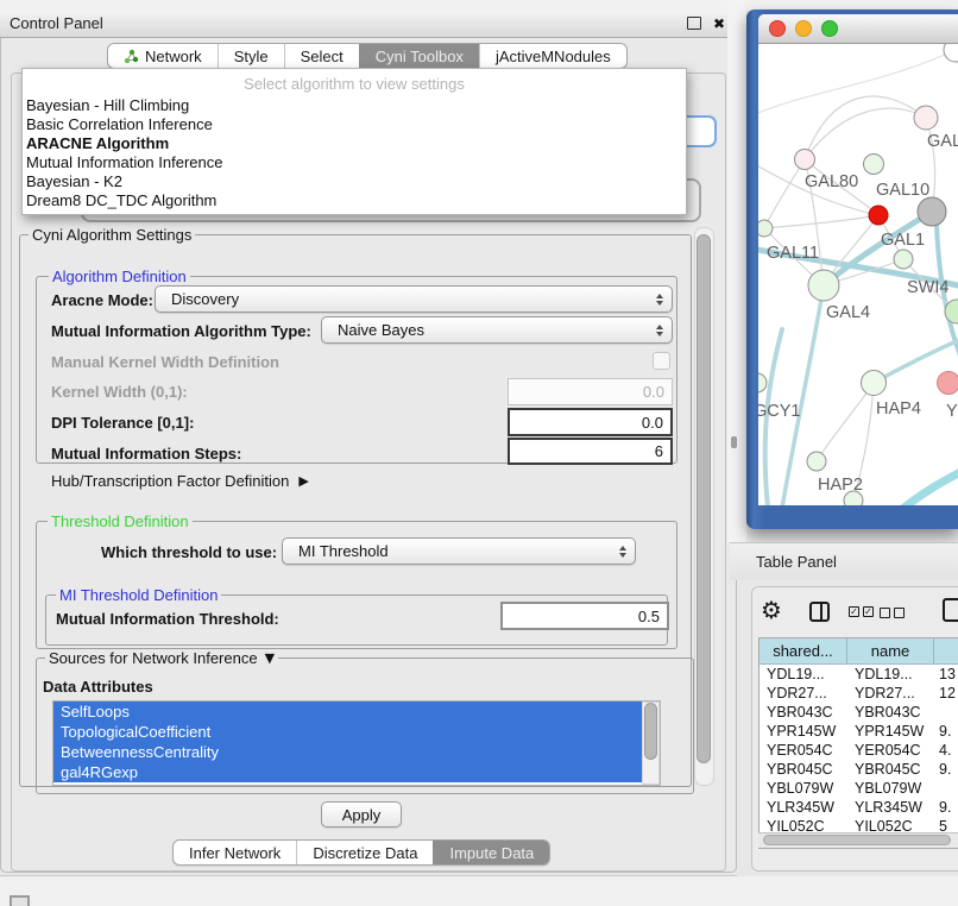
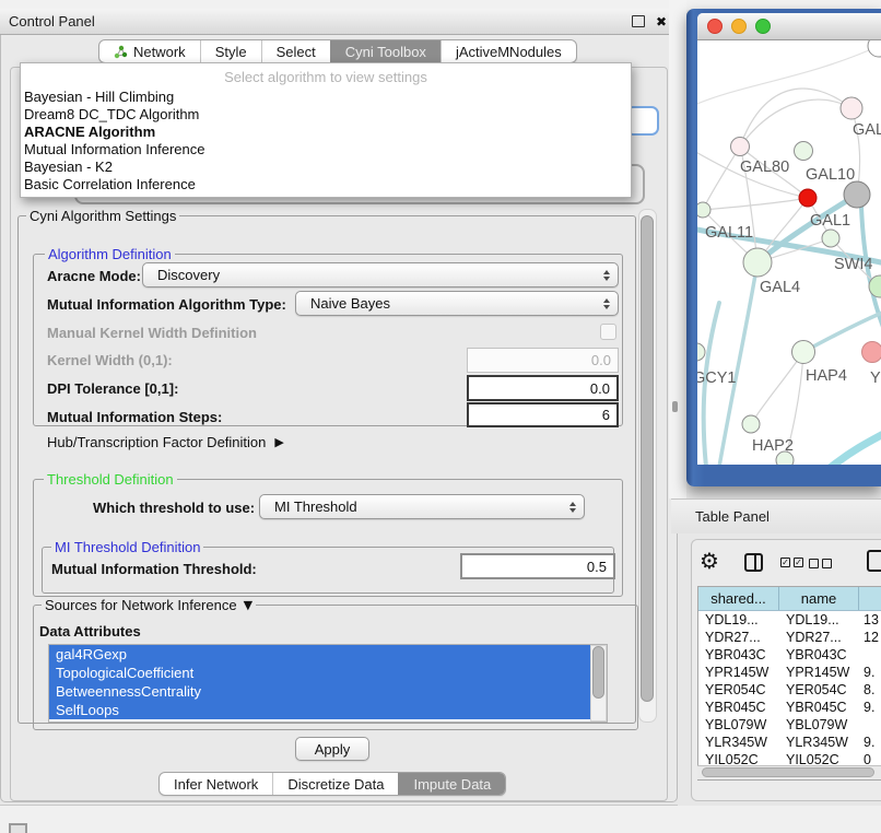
  Control Panel
  ✖
  Network
  Style
  Select
  Cyni Toolbox
  jActiveMNodules
  Select algorithm to view settings
  Bayesian - Hill Climbing
- Basic Correlation Inference
+ Dream8 DC_TDC Algorithm
  ARACNE Algorithm
  Mutual Information Inference
  Bayesian - K2
- Dream8 DC_TDC Algorithm
+ Basic Correlation Inference
  Cyni Algorithm Settings
  Algorithm Definition
  Aracne Mode:
  Discovery
  Mutual Information Algorithm Type:
  Naive Bayes
  Manual Kernel Width Definition
  Kernel Width (0,1):
  0.0
  DPI Tolerance [0,1]:
  0.0
  Mutual Information Steps:
  6
  Hub/Transcription Factor Definition
  ▶
  Threshold Definition
  Which threshold to use:
  MI Threshold
  MI Threshold Definition
  Mutual Information Threshold:
  0.5
  Sources for Network Inference
  ▼
  Data Attributes
- SelfLoops
+ gal4RGexp
  TopologicalCoefficient
  BetweennessCentrality
- gal4RGexp
+ SelfLoops
  Apply
  Infer Network
  Discretize Data
  Impute Data
  GAL
  GAL80
  GAL10
  GAL11
  GAL1
  SWI4
  GAL4
  GCY1
  HAP4
  Y
  HAP2
  Table Panel
  ⚙
  ✓
  ✓
  shared...
  name
  YDL19...
  YDL19...
  13
  YDR27...
  YDR27...
  12
  YBR043C
  YBR043C
  YPR145W
  YPR145W
  9.
  YER054C
  YER054C
- 4.
+ 8.
  YBR045C
  YBR045C
  9.
  YBL079W
  YBL079W
  YLR345W
  YLR345W
  9.
  YIL052C
  YIL052C
- 5
+ 0
